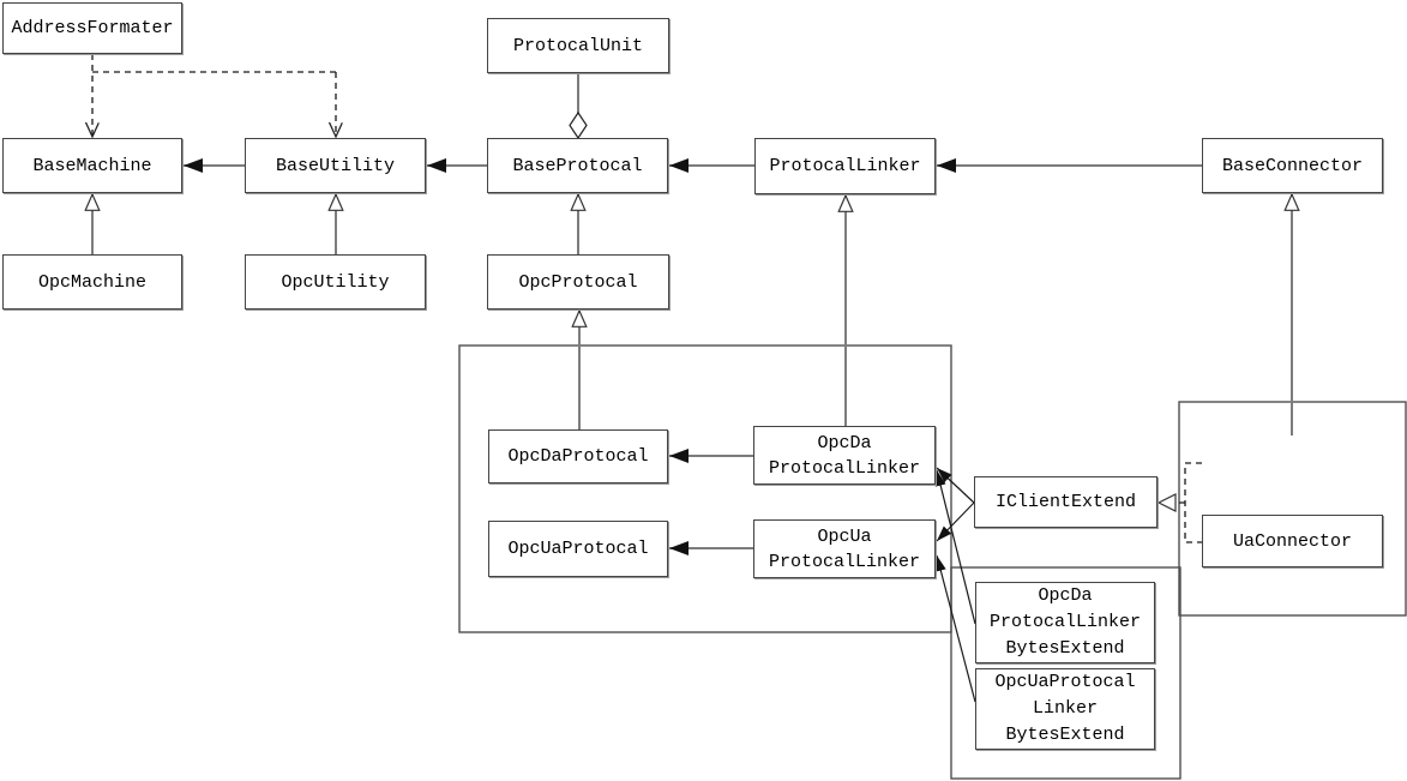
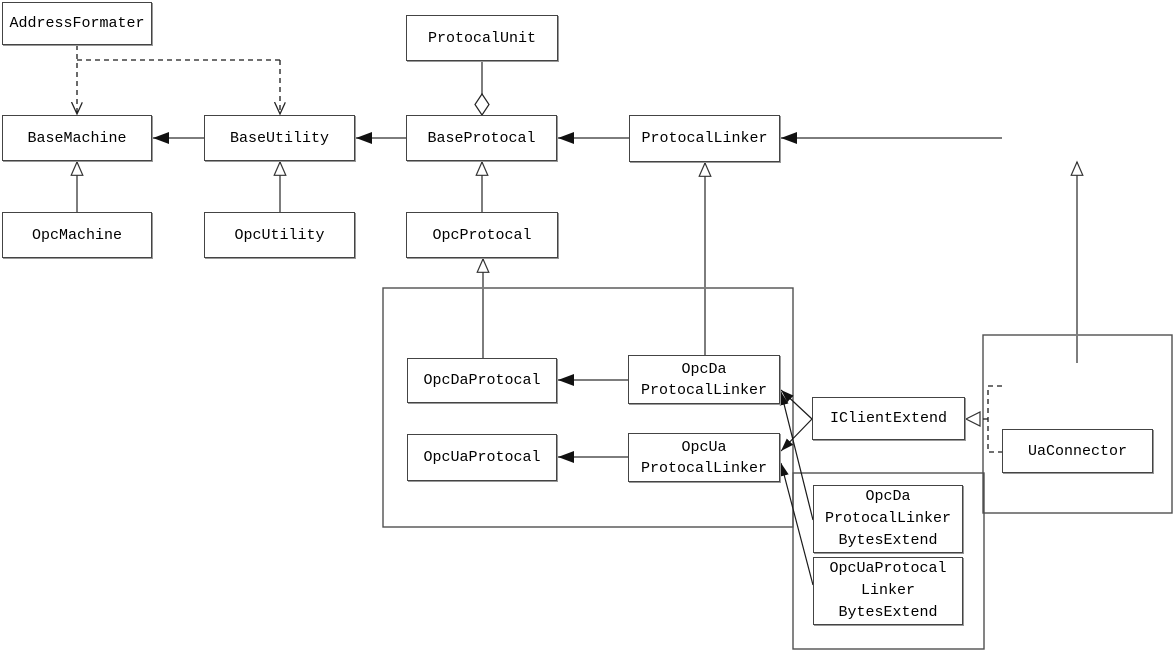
  AddressFormater
  ProtocalUnit
  BaseMachine
  BaseUtility
  BaseProtocal
  ProtocalLinker
- BaseConnector
  OpcMachine
  OpcUtility
  OpcProtocal
  OpcDaProtocal
  OpcDa
  ProtocalLinker
  OpcUaProtocal
  OpcUa
  ProtocalLinker
  IClientExtend
  UaConnector
  OpcDa
  ProtocalLinker
  BytesExtend
  OpcUaProtocal
  Linker
  BytesExtend
